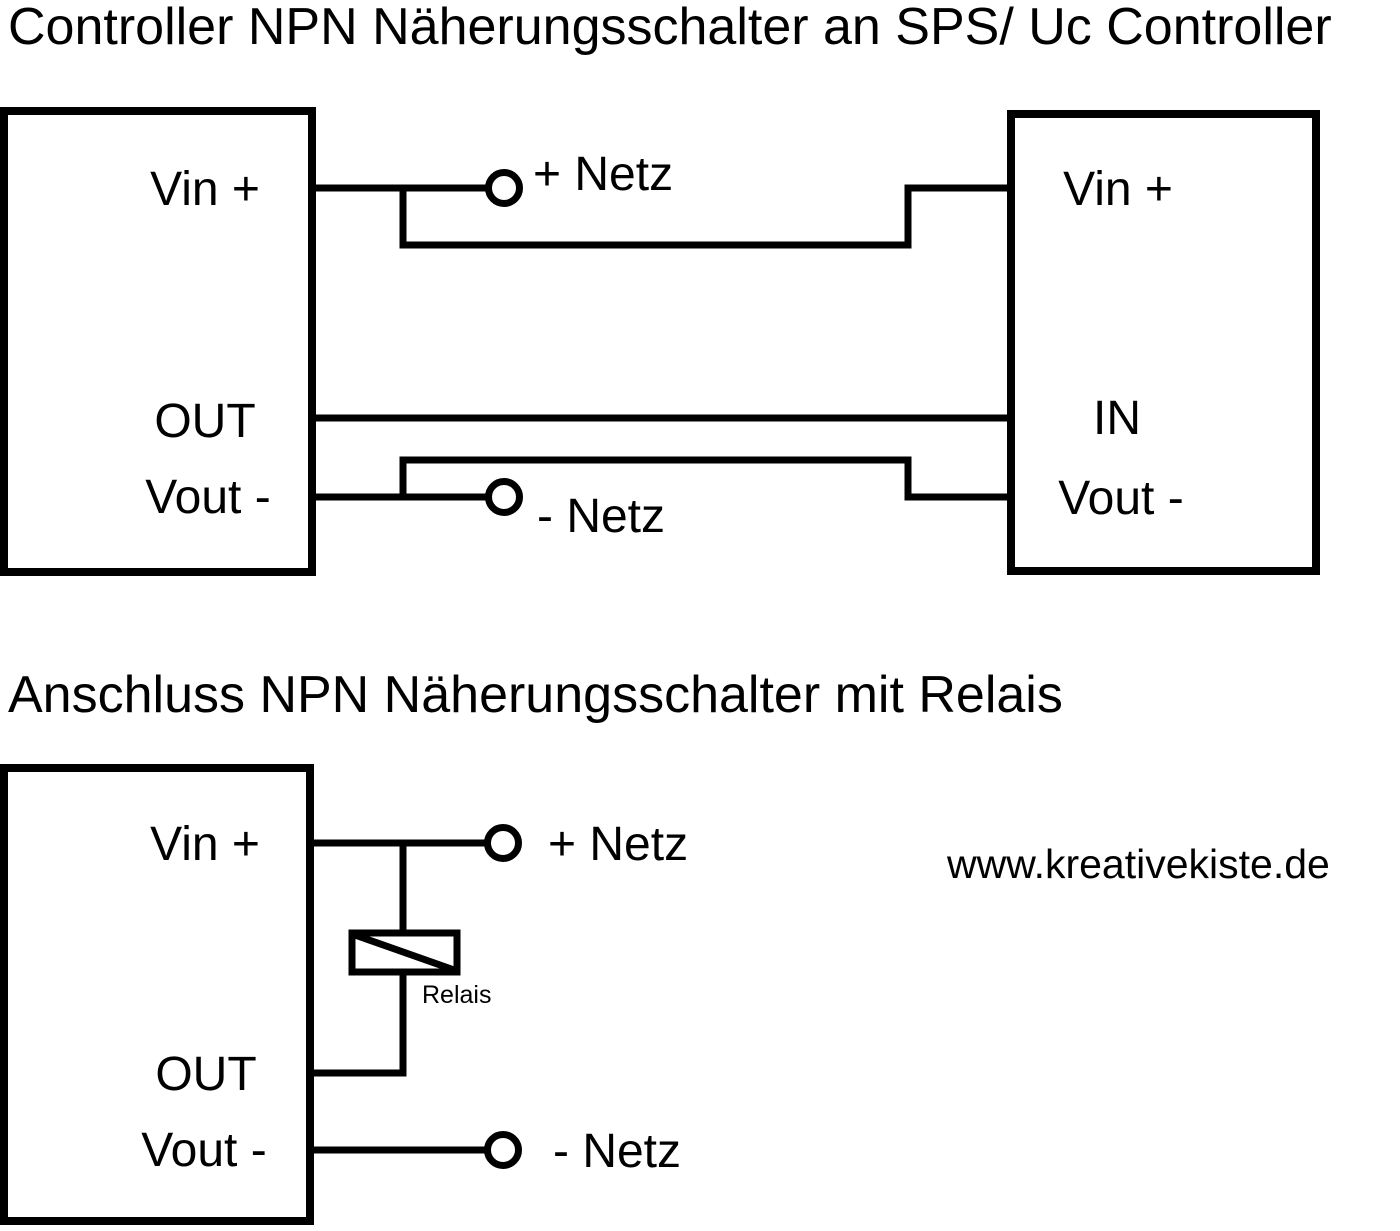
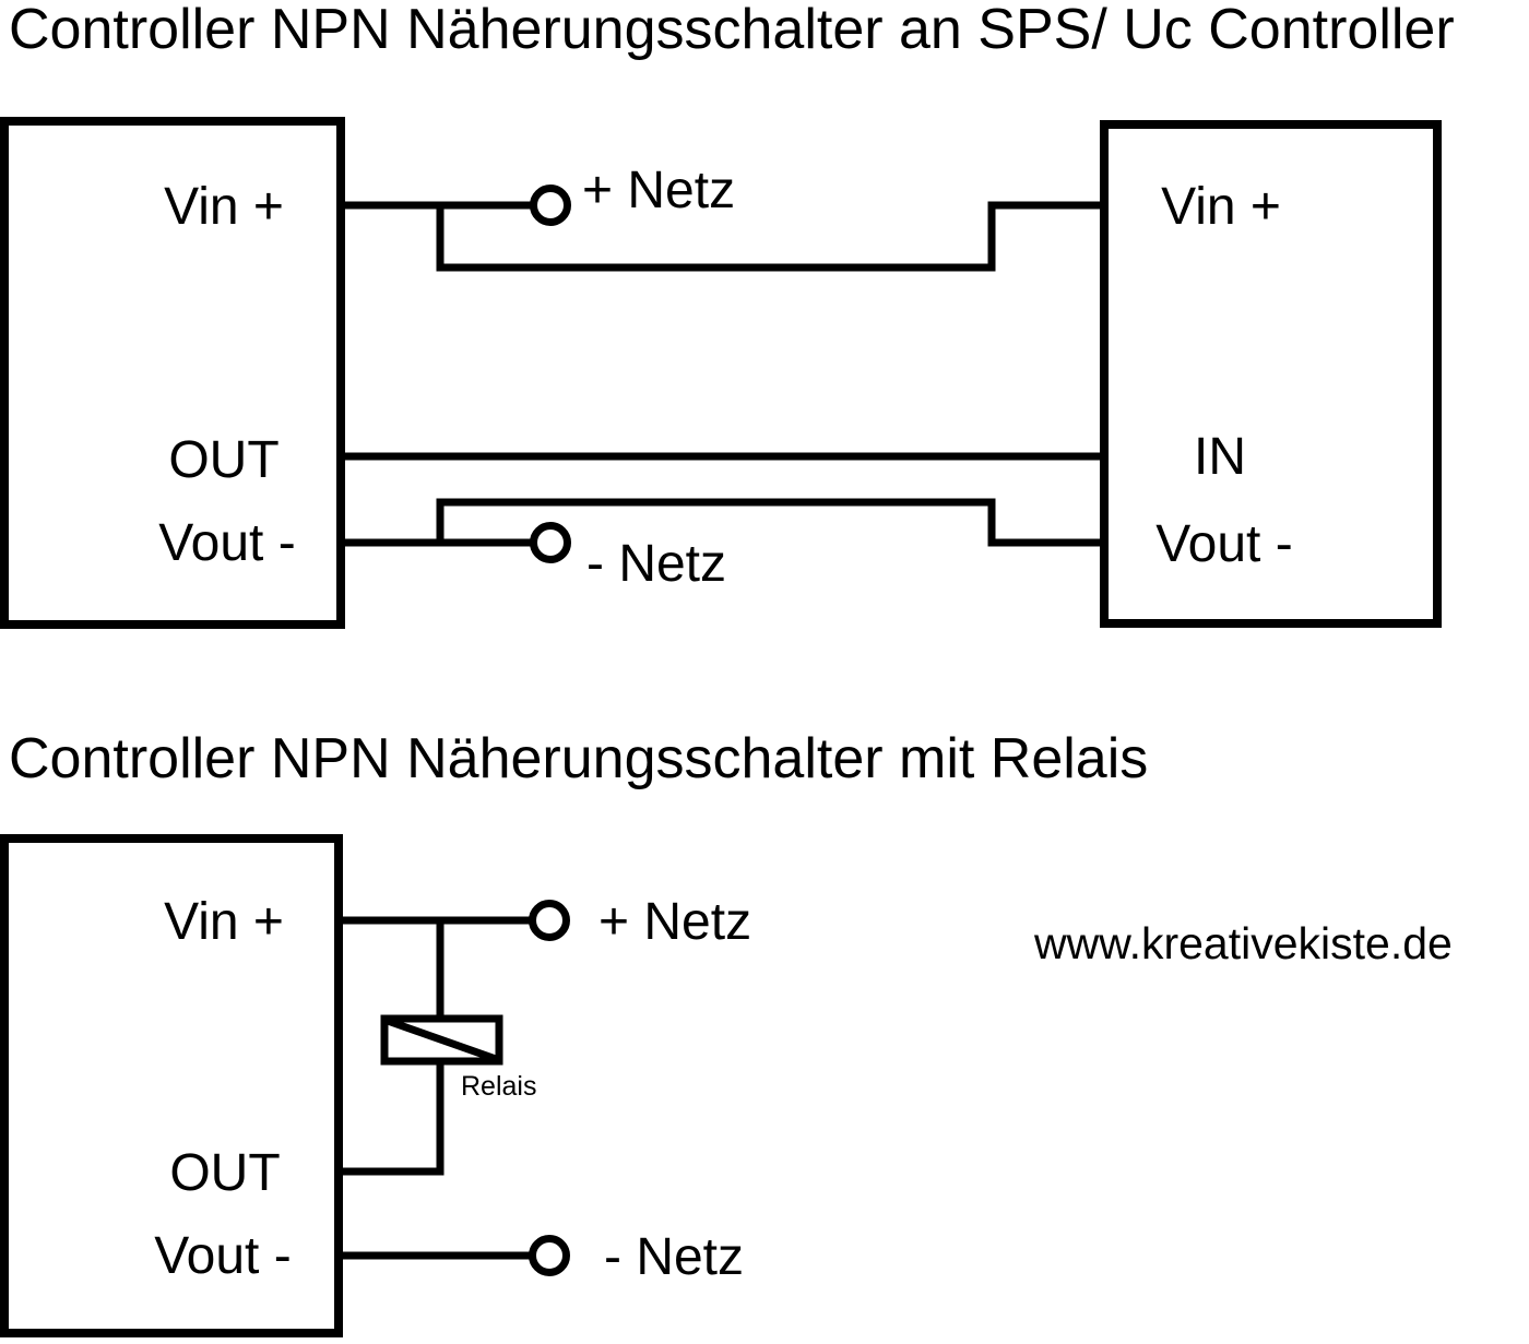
  Controller NPN Näherungsschalter an SPS/ Uc Controller
  Vin +
  OUT
  Vout -
  Vin +
  IN
  Vout -
  + Netz
  - Netz
- Anschluss NPN Näherungsschalter mit Relais
+ Controller NPN Näherungsschalter mit Relais
  Vin +
  OUT
  Vout -
  + Netz
  - Netz
  Relais
  www.kreativekiste.de
